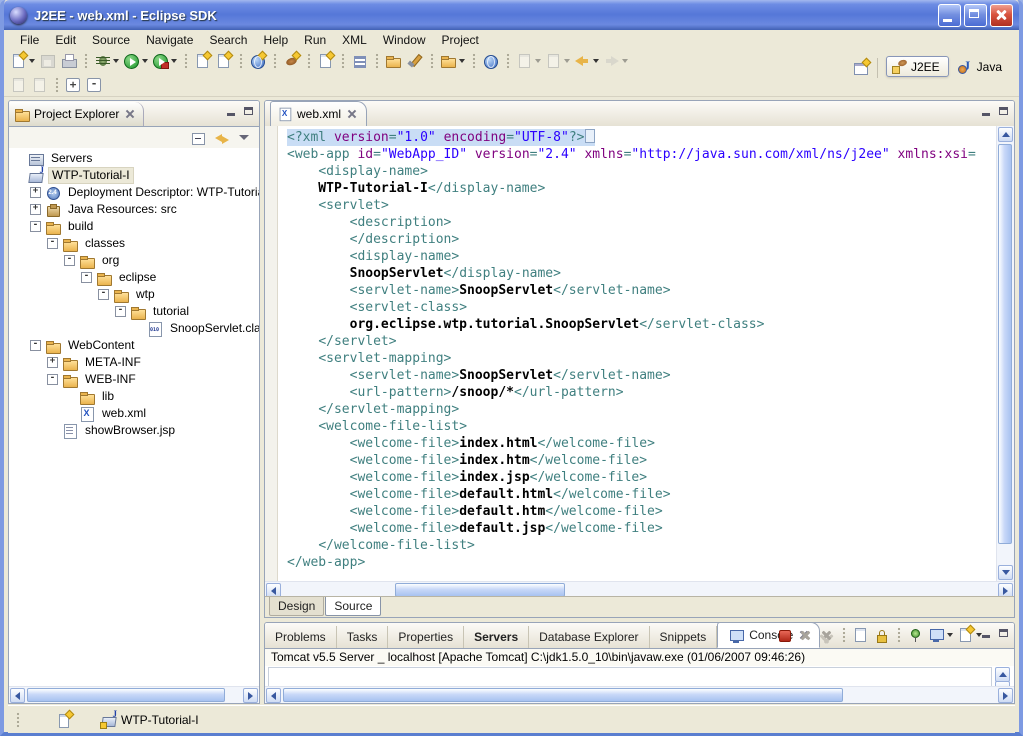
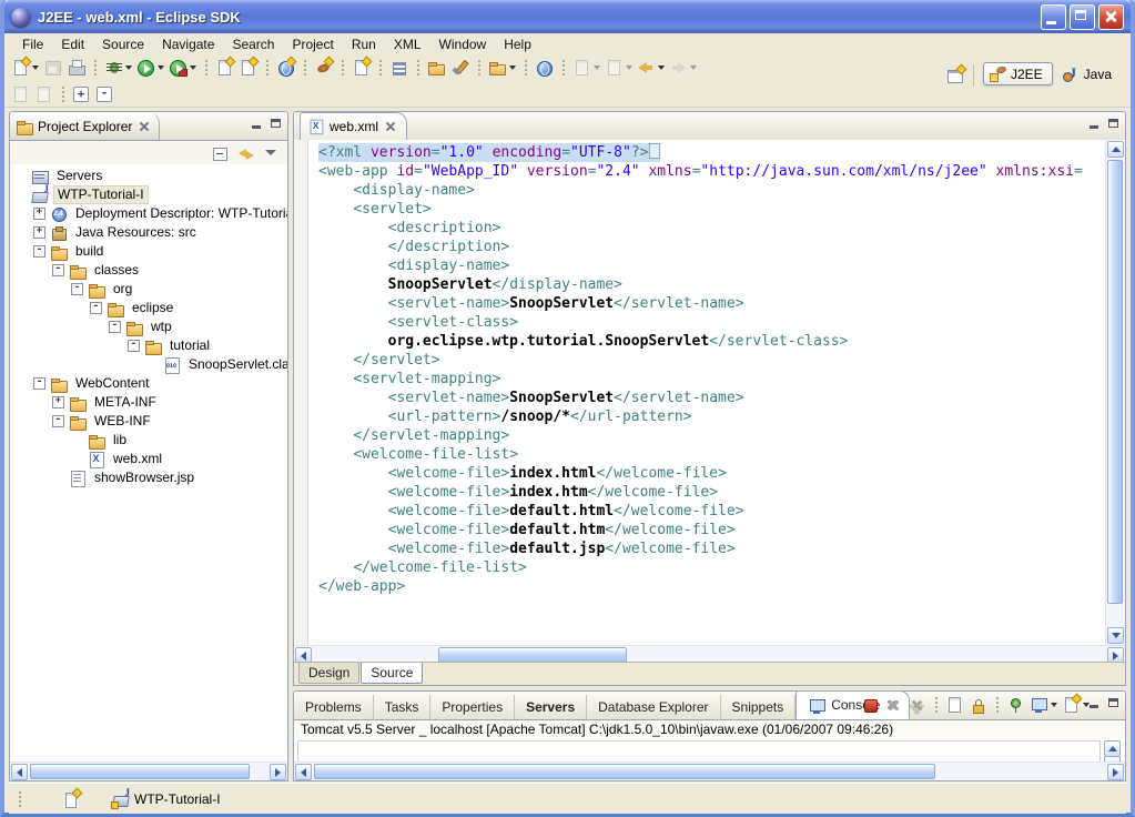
  J2EE - web.xml - Eclipse SDK
  File
  Edit
  Source
  Navigate
  Search
- Help
+ Project
  Run
  XML
  Window
- Project
+ Help
  J2EE
  Java
  Project Explorer
  Servers
  WTP-Tutorial-I
  +
  Deployment Descriptor: WTP-Tutori
  +
  Java Resources: src
  -
  build
  -
  classes
  -
  org
  -
  eclipse
  -
  wtp
  -
  tutorial
  SnoopServlet.cla
  -
  WebContent
  +
  META-INF
  -
  WEB-INF
  lib
  web.xml
  showBrowser.jsp
  web.xml
  <?xml version="1.0" encoding="UTF-8"?>
  <web-app id="WebApp_ID" version="2.4" xmlns="http://java.sun.com/xml/ns/j2ee" xmlns:xsi=
  <display-name>
- WTP-Tutorial-I</display-name>
  <servlet>
  <description>
  </description>
  <display-name>
  SnoopServlet</display-name>
  <servlet-name>SnoopServlet</servlet-name>
  <servlet-class>
  org.eclipse.wtp.tutorial.SnoopServlet</servlet-class>
  </servlet>
  <servlet-mapping>
  <servlet-name>SnoopServlet</servlet-name>
  <url-pattern>/snoop/*</url-pattern>
  </servlet-mapping>
  <welcome-file-list>
  <welcome-file>index.html</welcome-file>
  <welcome-file>index.htm</welcome-file>
- <welcome-file>index.jsp</welcome-file>
  <welcome-file>default.html</welcome-file>
  <welcome-file>default.htm</welcome-file>
  <welcome-file>default.jsp</welcome-file>
  </welcome-file-list>
  </web-app>
  Design Source
  Problems
  Tasks
  Properties
  Servers
  Database Explorer
  Snippets
  Tomcat v5.5 Server _ localhost [Apache Tomcat] C:\jdk1.5.0_10\bin\javaw.exe (01/06/2007 09:46:26)
  WTP-Tutorial-I
